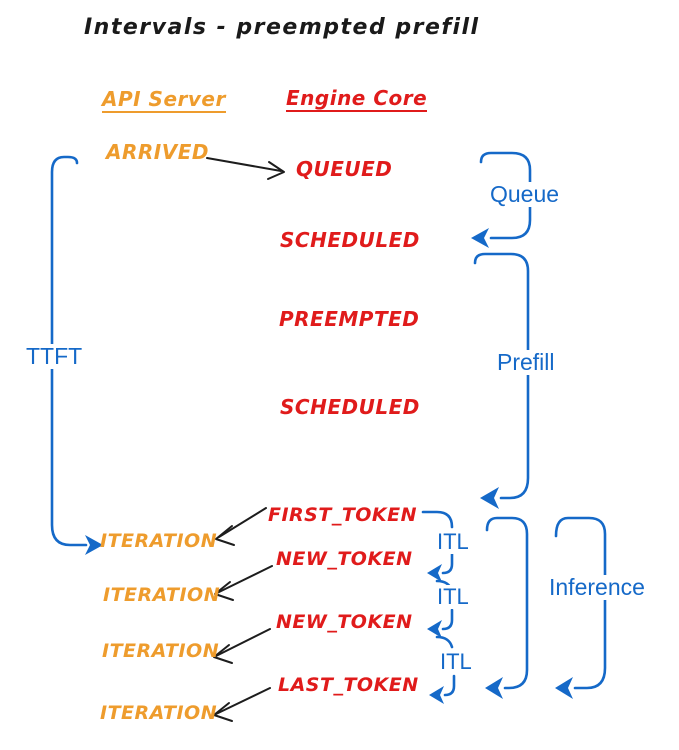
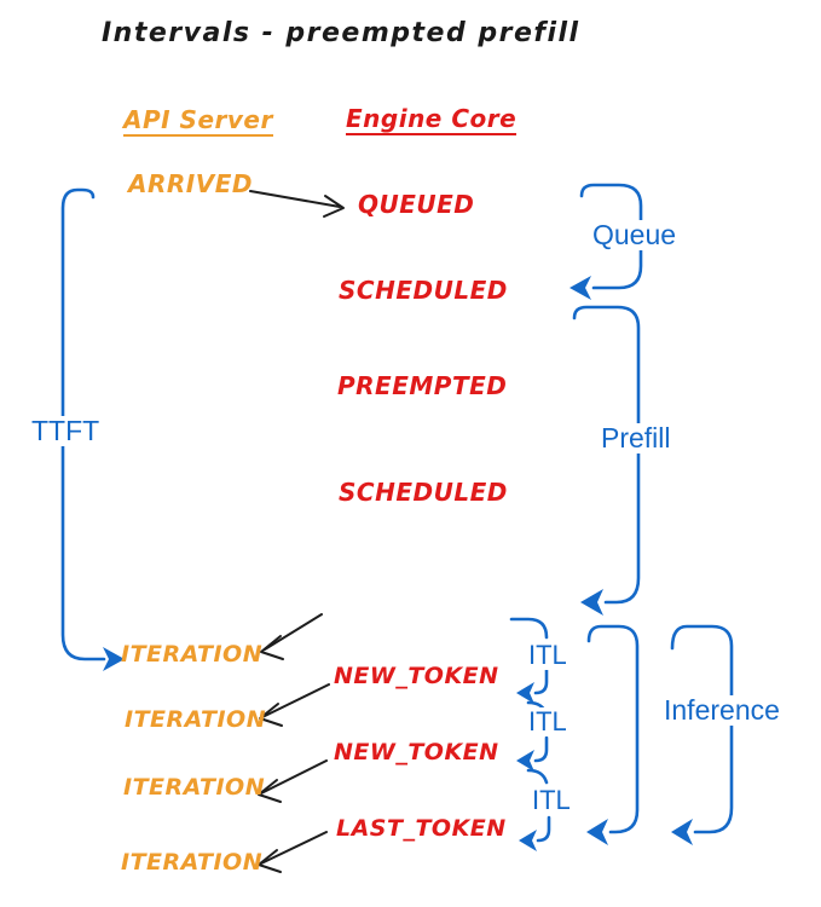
  Intervals - preempted prefill
  API Server
  Engine Core
  ARRIVED
  ITERATION
  ITERATION
  ITERATION
  ITERATION
  QUEUED
  SCHEDULED
  PREEMPTED
  SCHEDULED
- FIRST_TOKEN
  NEW_TOKEN
  NEW_TOKEN
  LAST_TOKEN
  TTFT
  Queue
  Prefill
  Inference
  ITL
  ITL
  ITL
